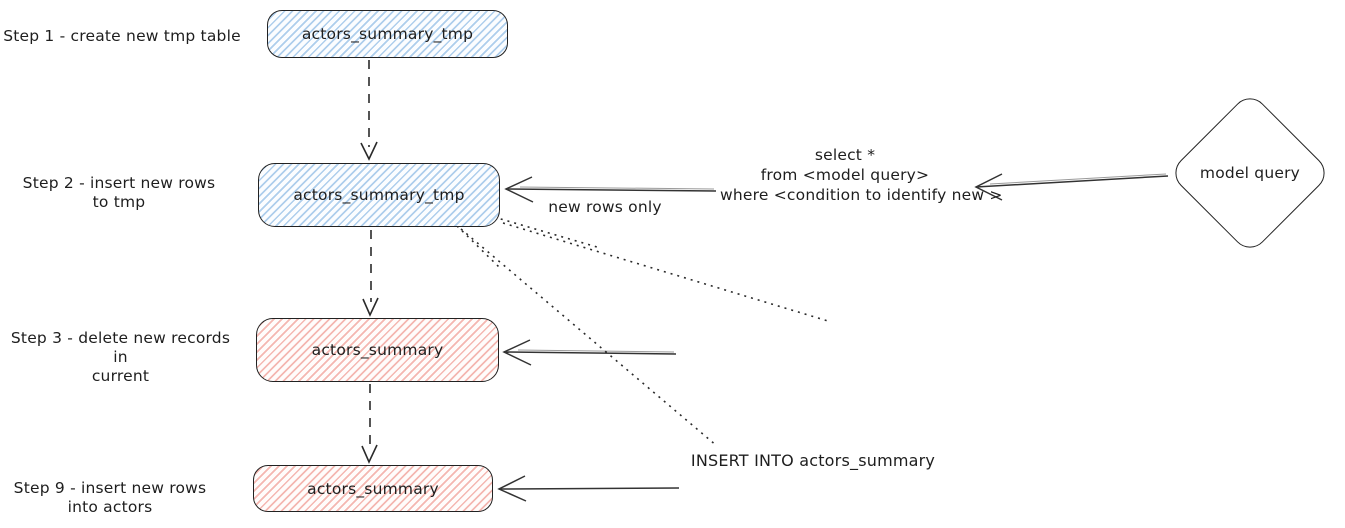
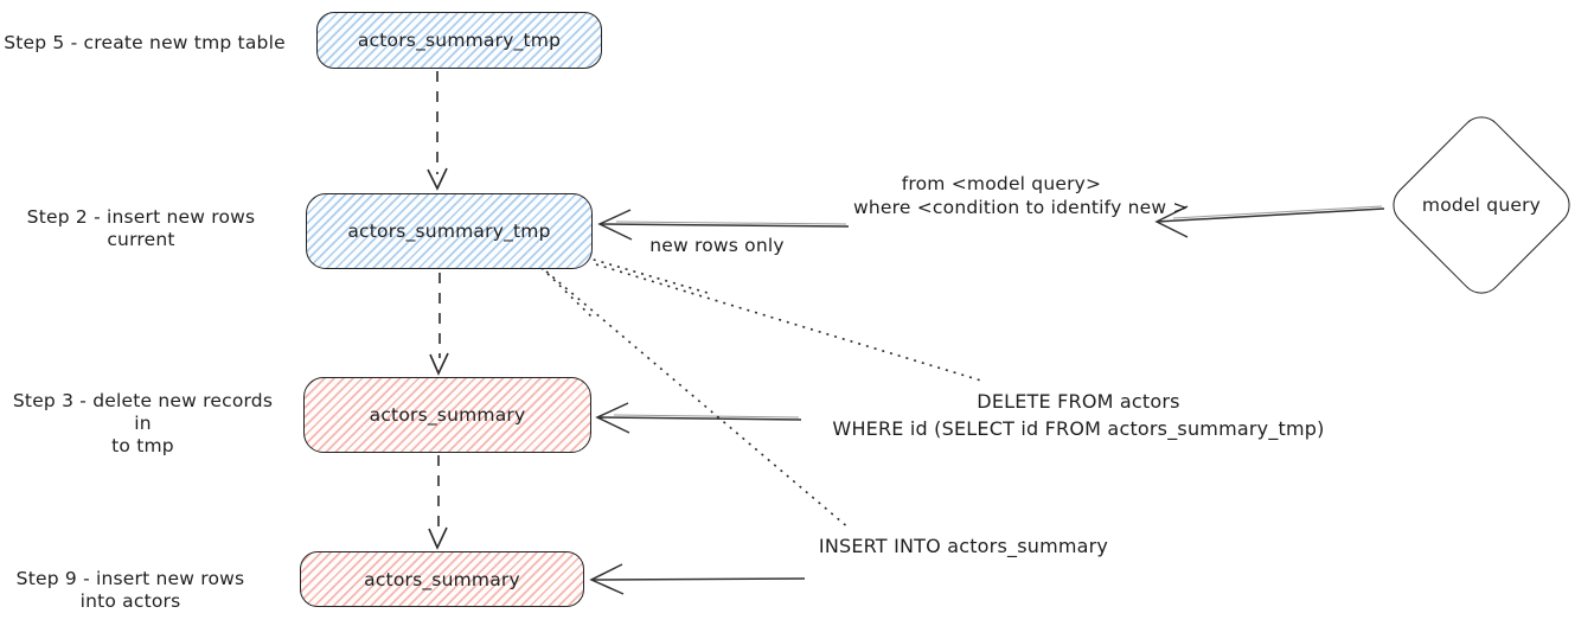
- Step 1 - create new tmp table
+ Step 5 - create new tmp table
  Step 2 - insert new rows
- to tmp
+ current
  Step 3 - delete new records in
- current
+ to tmp
  Step 9 - insert new rows
  into actors
  actors_summary_tmp
  actors_summary_tmp
  actors_summary
  actors_summary
  new rows only
- select *
  from <model query>
  where <condition to identify new >
+ DELETE FROM actors
+ WHERE id (SELECT id FROM actors_summary_tmp)
  INSERT INTO actors_summary
  model query
